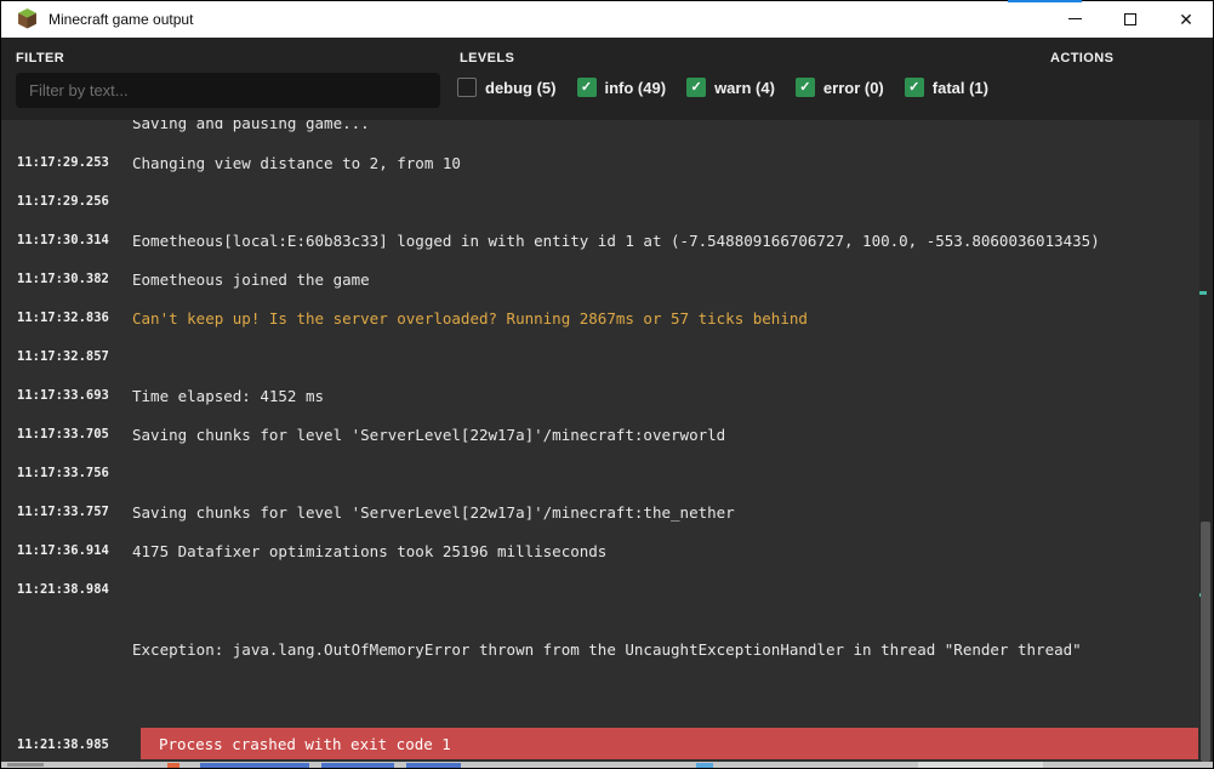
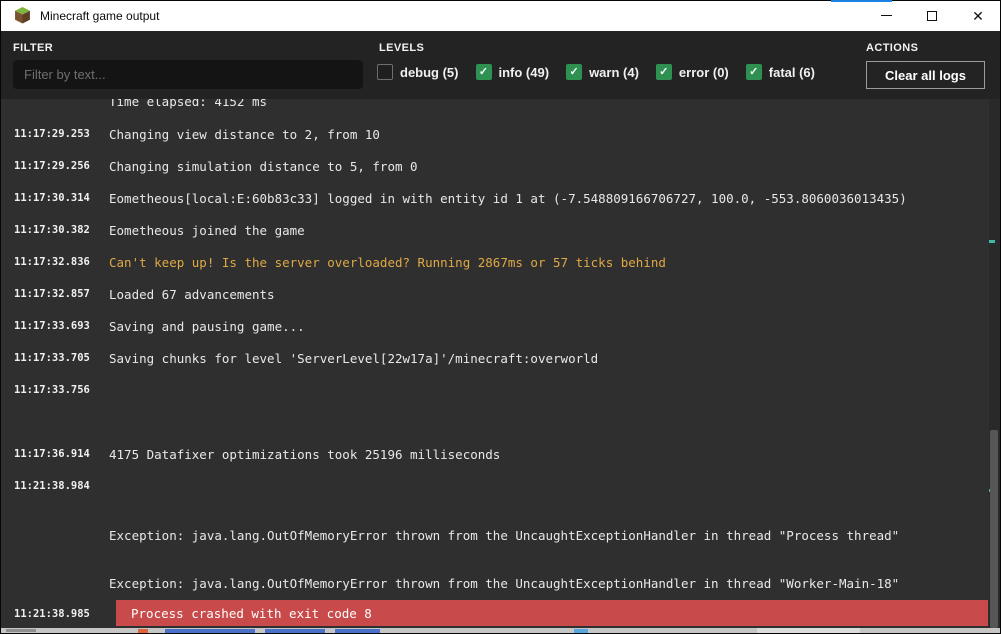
  Minecraft game output
  ✕
  FILTER
  Filter by text...
  LEVELS
  debug (5)
  ✓
  info (49)
  ✓
  warn (4)
  ✓
  error (0)
  ✓
- fatal (1)
+ fatal (6)
  ACTIONS
+ Clear all logs
- Saving and pausing game...
+ Time elapsed: 4152 ms
  11:17:29.253
  Changing view distance to 2, from 10
  11:17:29.256
+ Changing simulation distance to 5, from 0
  11:17:30.314
  Eometheous[local:E:60b83c33] logged in with entity id 1 at (-7.548809166706727, 100.0, -553.8060036013435)
  11:17:30.382
  Eometheous joined the game
  11:17:32.836
  Can't keep up! Is the server overloaded? Running 2867ms or 57 ticks behind
  11:17:32.857
+ Loaded 67 advancements
  11:17:33.693
- Time elapsed: 4152 ms
+ Saving and pausing game...
  11:17:33.705
  Saving chunks for level 'ServerLevel[22w17a]'/minecraft:overworld
  11:17:33.756
- 11:17:33.757
- Saving chunks for level 'ServerLevel[22w17a]'/minecraft:the_nether
  11:17:36.914
  4175 Datafixer optimizations took 25196 milliseconds
  11:21:38.984
- Exception: java.lang.OutOfMemoryError thrown from the UncaughtExceptionHandler in thread "Render thread"
+ Exception: java.lang.OutOfMemoryError thrown from the UncaughtExceptionHandler in thread "Process thread"
+ Exception: java.lang.OutOfMemoryError thrown from the UncaughtExceptionHandler in thread "Worker-Main-18"
  11:21:38.985
- Process crashed with exit code 1
+ Process crashed with exit code 8
